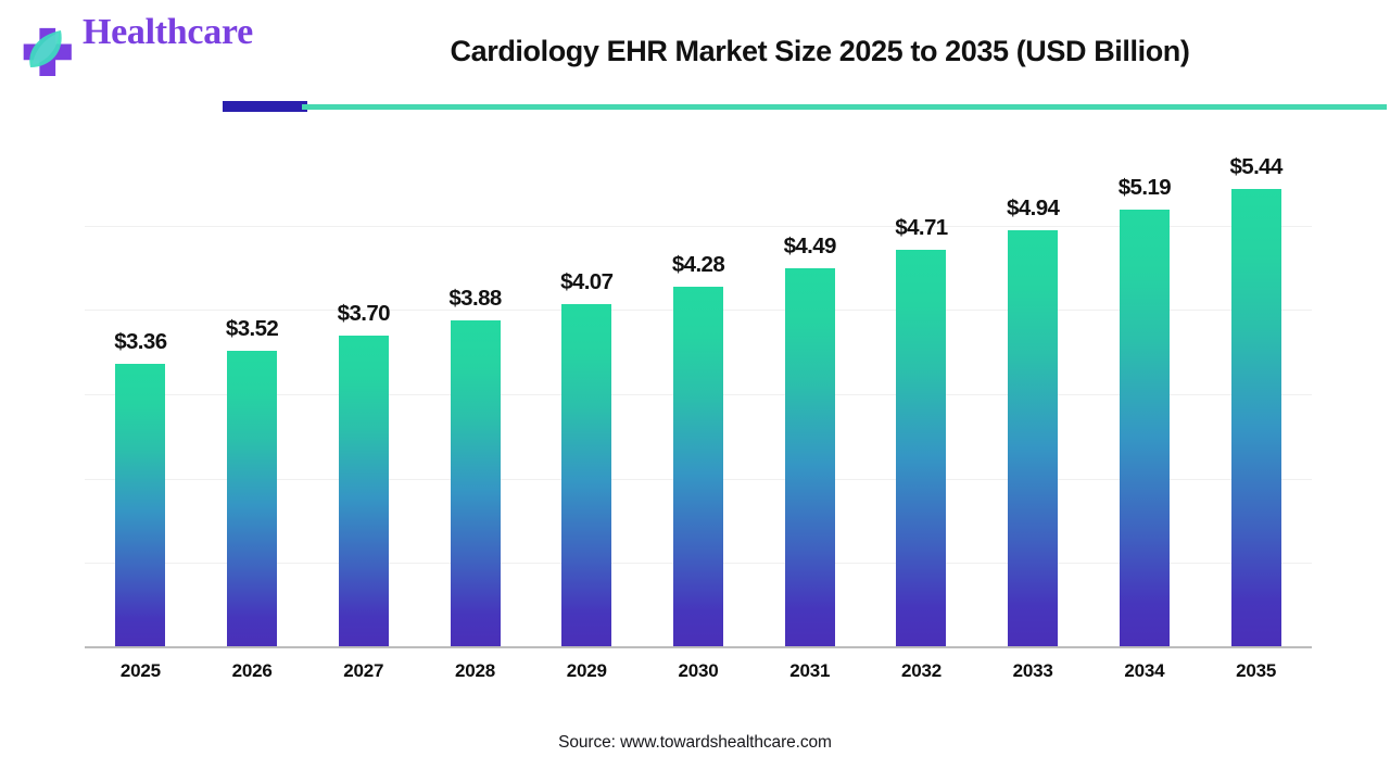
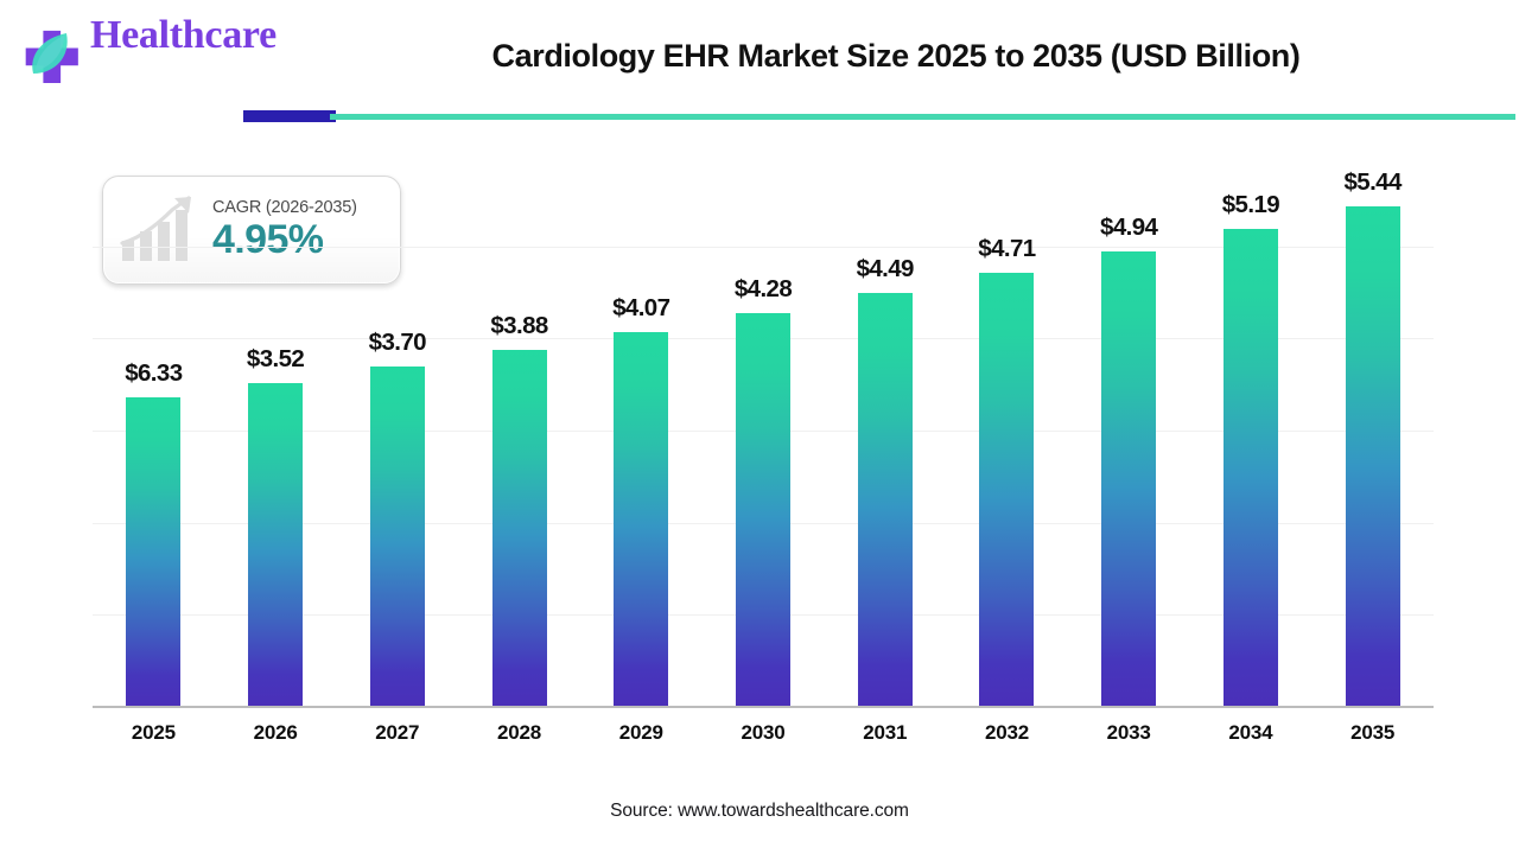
  Healthcare
  Cardiology EHR Market Size 2025 to 2035 (USD Billion)
+ CAGR (2026-2035)
+ 4.95%
- $3.36
+ $6.33
  $3.52
  $3.70
  $3.88
  $4.07
  $4.28
  $4.49
  $4.71
  $4.94
  $5.19
  $5.44
  2025
  2026
  2027
  2028
  2029
  2030
  2031
  2032
  2033
  2034
  2035
  Source: www.towardshealthcare.com
